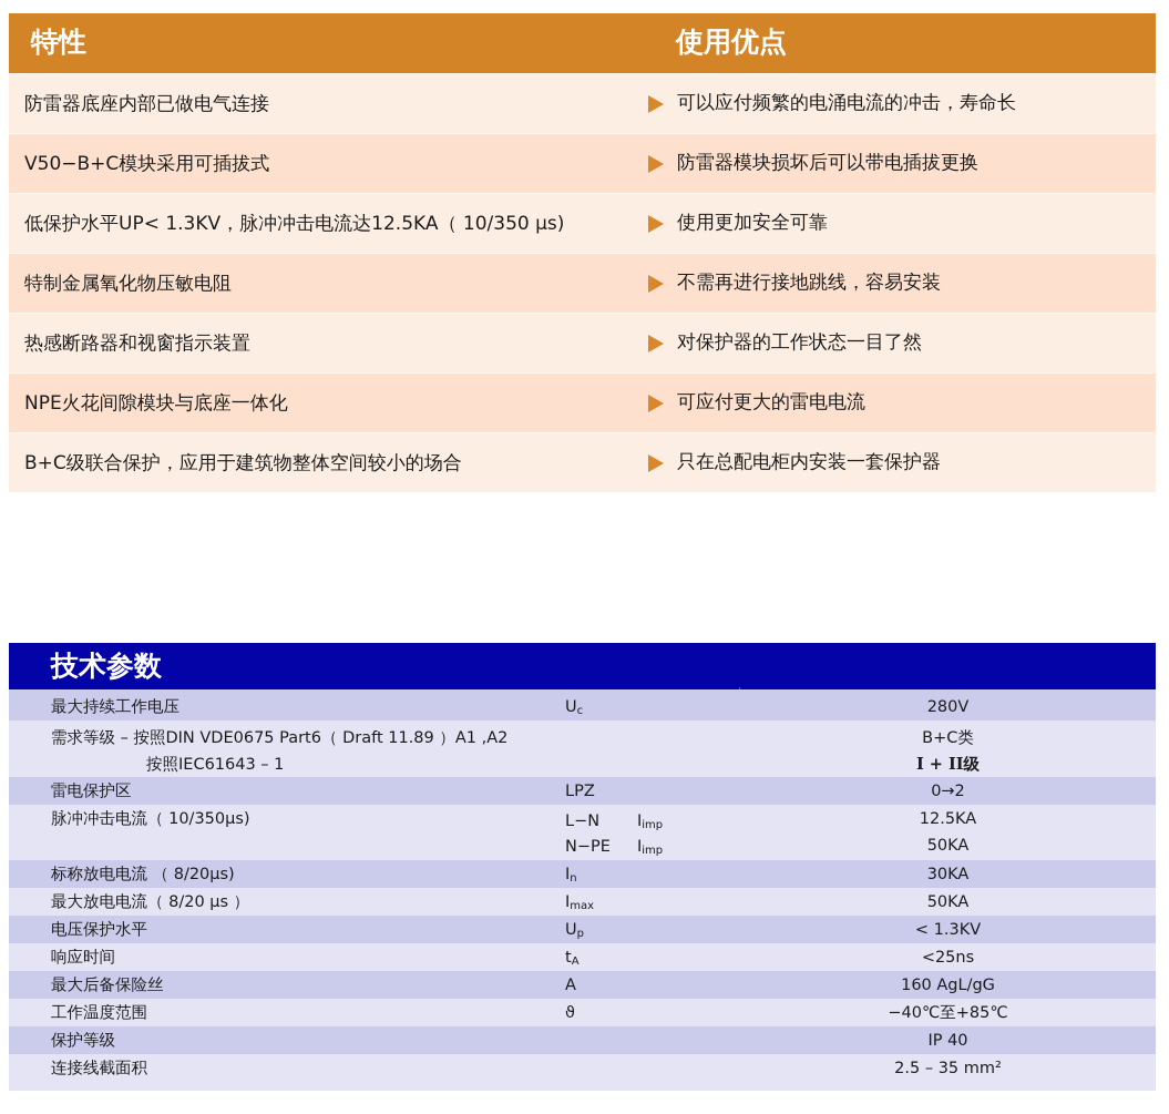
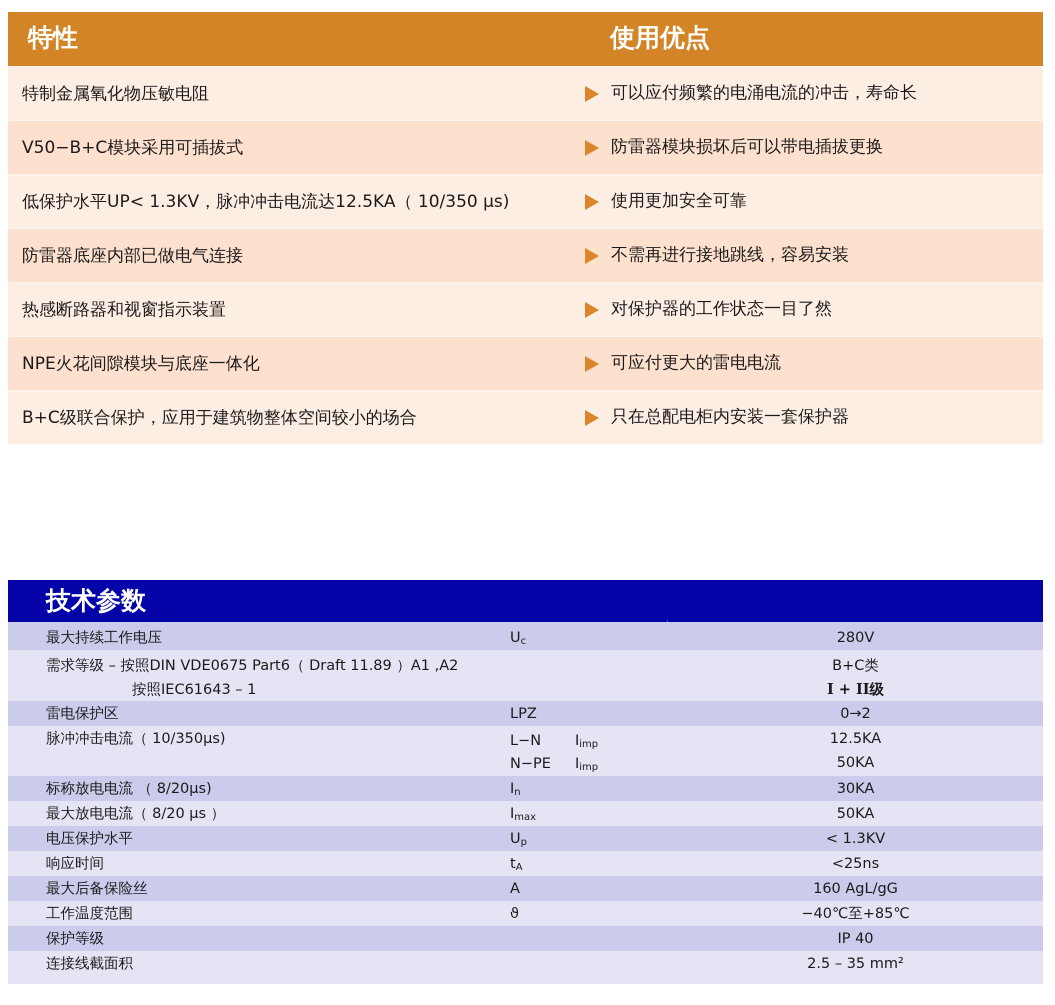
  特性
  使用优点
- 防雷器底座内部已做电气连接
+ 特制金属氧化物压敏电阻
  可以应付频繁的电涌电流的冲击，寿命长
  V50−B+C模块采用可插拔式
  防雷器模块损坏后可以带电插拔更换
  低保护水平UP< 1.3KV，脉冲冲击电流达12.5KA（ 10/350 μs)
  使用更加安全可靠
- 特制金属氧化物压敏电阻
+ 防雷器底座内部已做电气连接
  不需再进行接地跳线，容易安装
  热感断路器和视窗指示装置
  对保护器的工作状态一目了然
  NPE火花间隙模块与底座一体化
  可应付更大的雷电电流
  B+C级联合保护，应用于建筑物整体空间较小的场合
  只在总配电柜内安装一套保护器
  技术参数
  最大持续工作电压
  Uc
  280V
  需求等级 – 按照DIN VDE0675 Part6（ Draft 11.89 ）A1 ,A2
  按照IEC61643 – 1
  B+C类
  I + II级
  雷电保护区
  LPZ
  0→2
  脉冲冲击电流（ 10/350μs)
  L−N
  Iimp
  N−PE
  Iimp
  12.5KA
  50KA
  标称放电电流 （ 8/20μs)
  In
  30KA
  最大放电电流（ 8/20 μs ）
  Imax
  50KA
  电压保护水平
  Up
  < 1.3KV
  响应时间
  tA
  <25ns
  最大后备保险丝
  A
  160 AgL/gG
  工作温度范围
  ϑ
  −40℃至+85℃
  保护等级
  IP 40
  连接线截面积
  2.5 – 35 mm²
